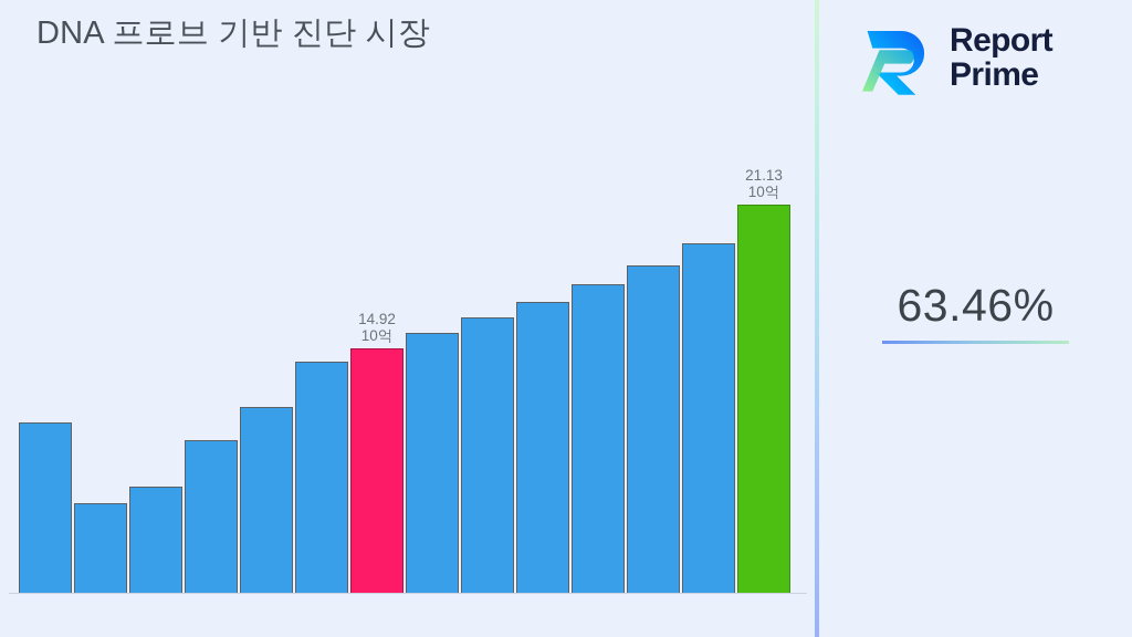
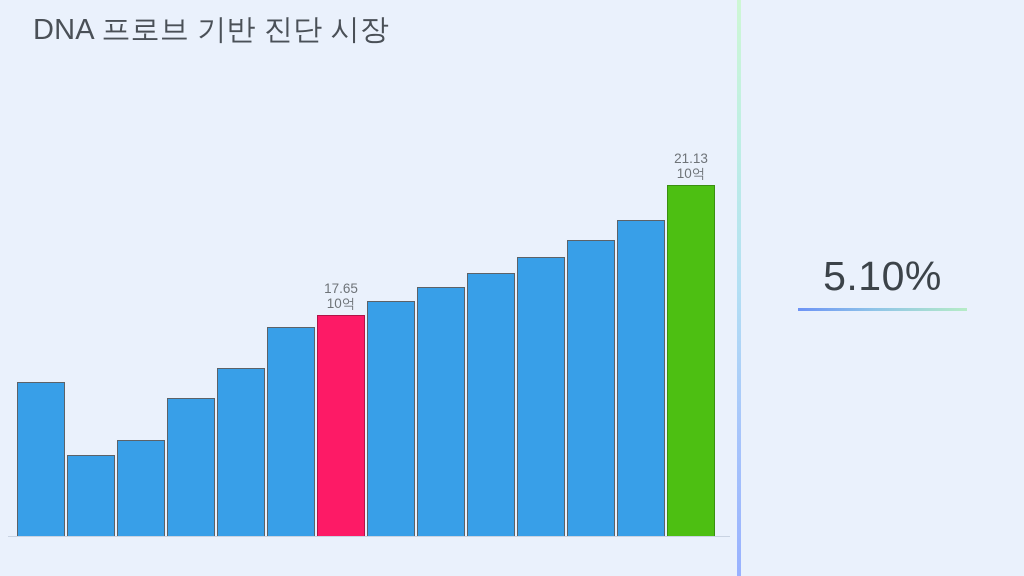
  DNA 프로브 기반 진단 시장
- 14.92
+ 17.65
  10억
  21.13
  10억
- Report
- Prime
- 63.46%
+ 5.10%
